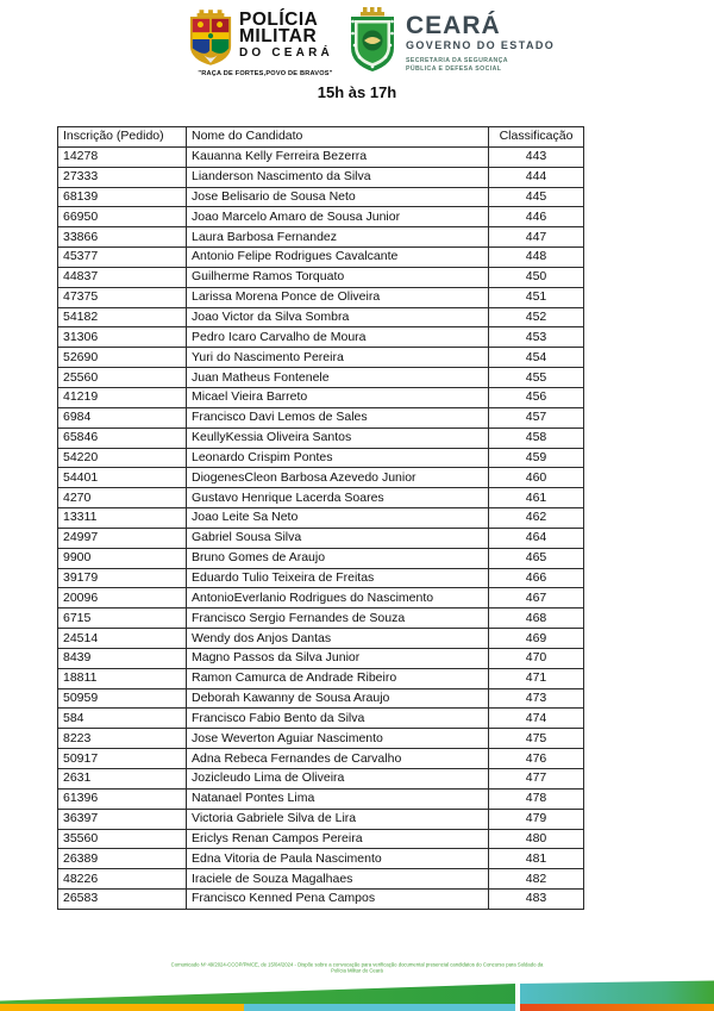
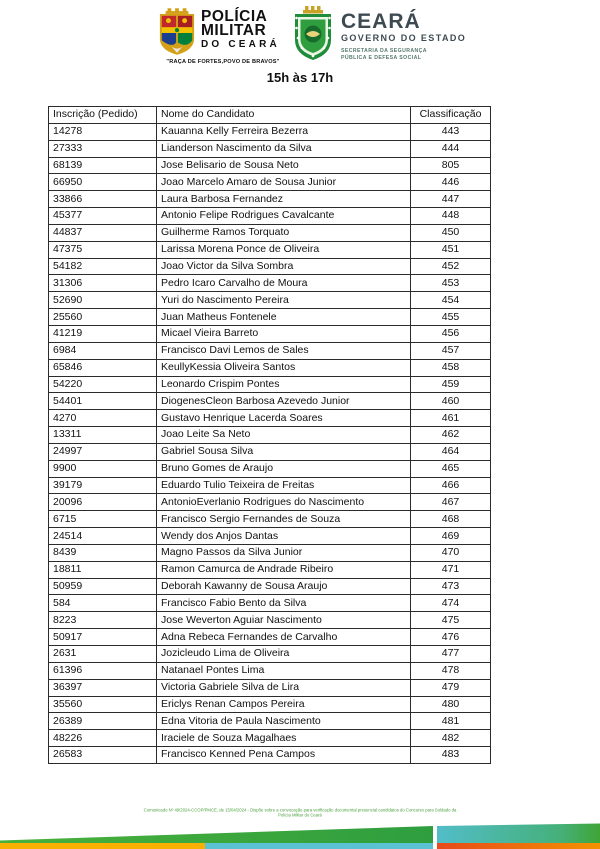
  POLÍCIA
  MILITAR
  DO CEARÁ
  CEARÁ
  GOVERNO DO ESTADO
  15h às 17h
  Inscrição (Pedido)	Nome do Candidato	Classificação
  14278	Kauanna Kelly Ferreira Bezerra	443
  27333	Lianderson Nascimento da Silva	444
- 68139	Jose Belisario de Sousa Neto	445
+ 68139	Jose Belisario de Sousa Neto	805
  66950	Joao Marcelo Amaro de Sousa Junior	446
  33866	Laura Barbosa Fernandez	447
  45377	Antonio Felipe Rodrigues Cavalcante	448
  44837	Guilherme Ramos Torquato	450
  47375	Larissa Morena Ponce de Oliveira	451
  54182	Joao Victor da Silva Sombra	452
  31306	Pedro Icaro Carvalho de Moura	453
  52690	Yuri do Nascimento Pereira	454
  25560	Juan Matheus Fontenele	455
  41219	Micael Vieira Barreto	456
  6984	Francisco Davi Lemos de Sales	457
  65846	KeullyKessia Oliveira Santos	458
  54220	Leonardo Crispim Pontes	459
  54401	DiogenesCleon Barbosa Azevedo Junior	460
  4270	Gustavo Henrique Lacerda Soares	461
  13311	Joao Leite Sa Neto	462
  24997	Gabriel Sousa Silva	464
  9900	Bruno Gomes de Araujo	465
  39179	Eduardo Tulio Teixeira de Freitas	466
  20096	AntonioEverlanio Rodrigues do Nascimento	467
  6715	Francisco Sergio Fernandes de Souza	468
  24514	Wendy dos Anjos Dantas	469
  8439	Magno Passos da Silva Junior	470
  18811	Ramon Camurca de Andrade Ribeiro	471
  50959	Deborah Kawanny de Sousa Araujo	473
  584	Francisco Fabio Bento da Silva	474
  8223	Jose Weverton Aguiar Nascimento	475
  50917	Adna Rebeca Fernandes de Carvalho	476
  2631	Jozicleudo Lima de Oliveira	477
  61396	Natanael Pontes Lima	478
  36397	Victoria Gabriele Silva de Lira	479
  35560	Ericlys Renan Campos Pereira	480
  26389	Edna Vitoria de Paula Nascimento	481
  48226	Iraciele de Souza Magalhaes	482
  26583	Francisco Kenned Pena Campos	483
